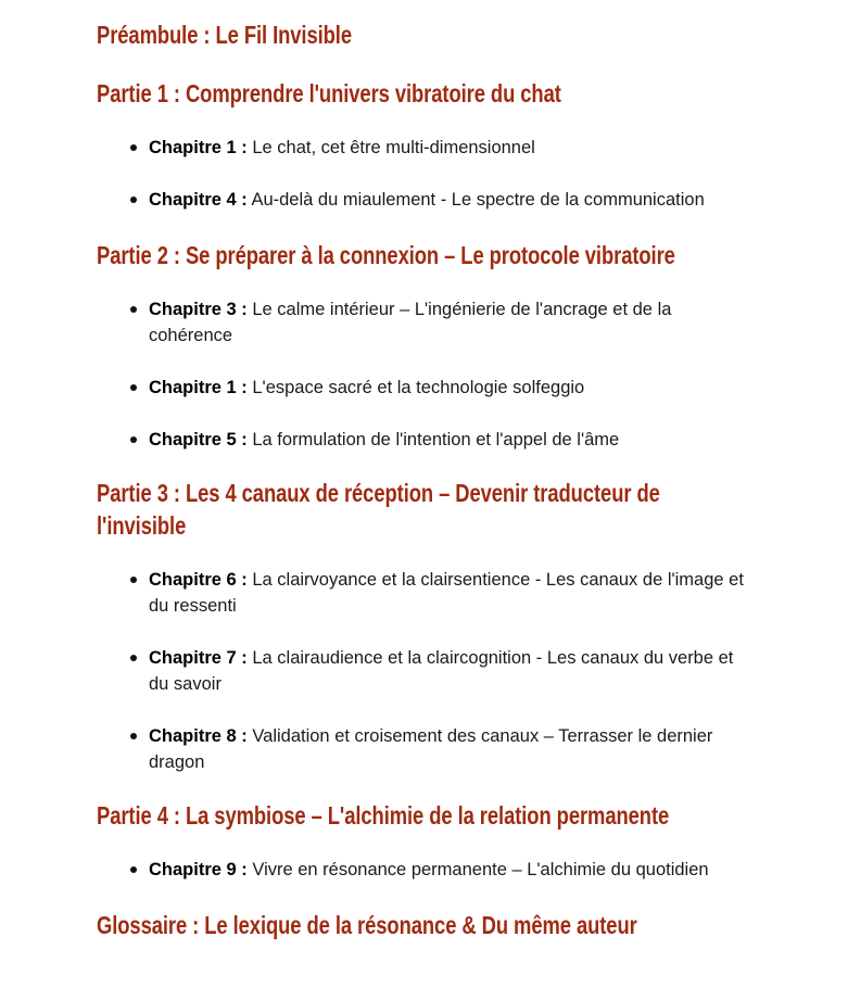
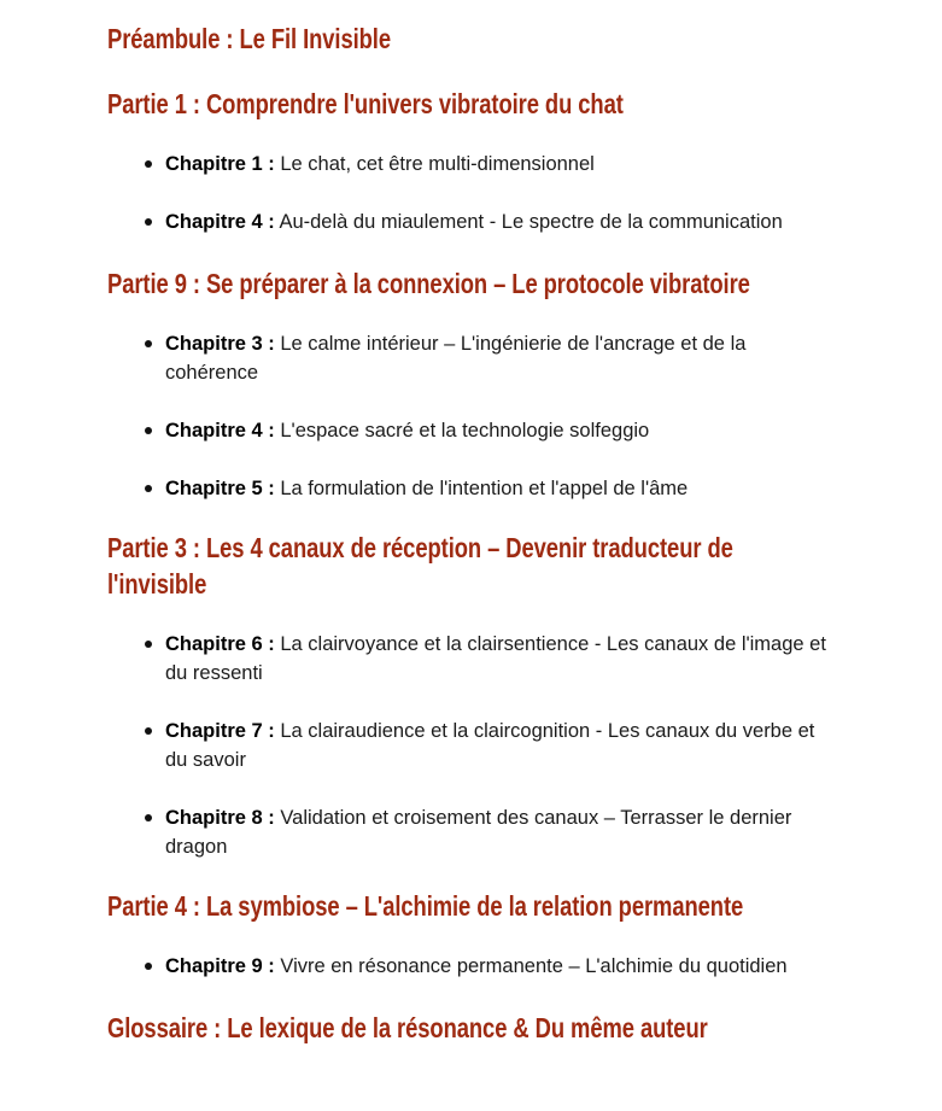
  Préambule : Le Fil Invisible
  Partie 1 : Comprendre l'univers vibratoire du chat
  Chapitre 1 : Le chat, cet être multi-dimensionnel
  Chapitre 4 : Au-delà du miaulement - Le spectre de la communication
- Partie 2 : Se préparer à la connexion – Le protocole vibratoire
+ Partie 9 : Se préparer à la connexion – Le protocole vibratoire
  Chapitre 3 : Le calme intérieur – L'ingénierie de l'ancrage et de la cohérence
- Chapitre 1 : L'espace sacré et la technologie solfeggio
+ Chapitre 4 : L'espace sacré et la technologie solfeggio
  Chapitre 5 : La formulation de l'intention et l'appel de l'âme
  Partie 3 : Les 4 canaux de réception – Devenir traducteur de l'invisible
  Chapitre 6 : La clairvoyance et la clairsentience - Les canaux de l'image et du ressenti
  Chapitre 7 : La clairaudience et la claircognition - Les canaux du verbe et du savoir
  Chapitre 8 : Validation et croisement des canaux – Terrasser le dernier dragon
  Partie 4 : La symbiose – L'alchimie de la relation permanente
  Chapitre 9 : Vivre en résonance permanente – L'alchimie du quotidien
  Glossaire : Le lexique de la résonance & Du même auteur
